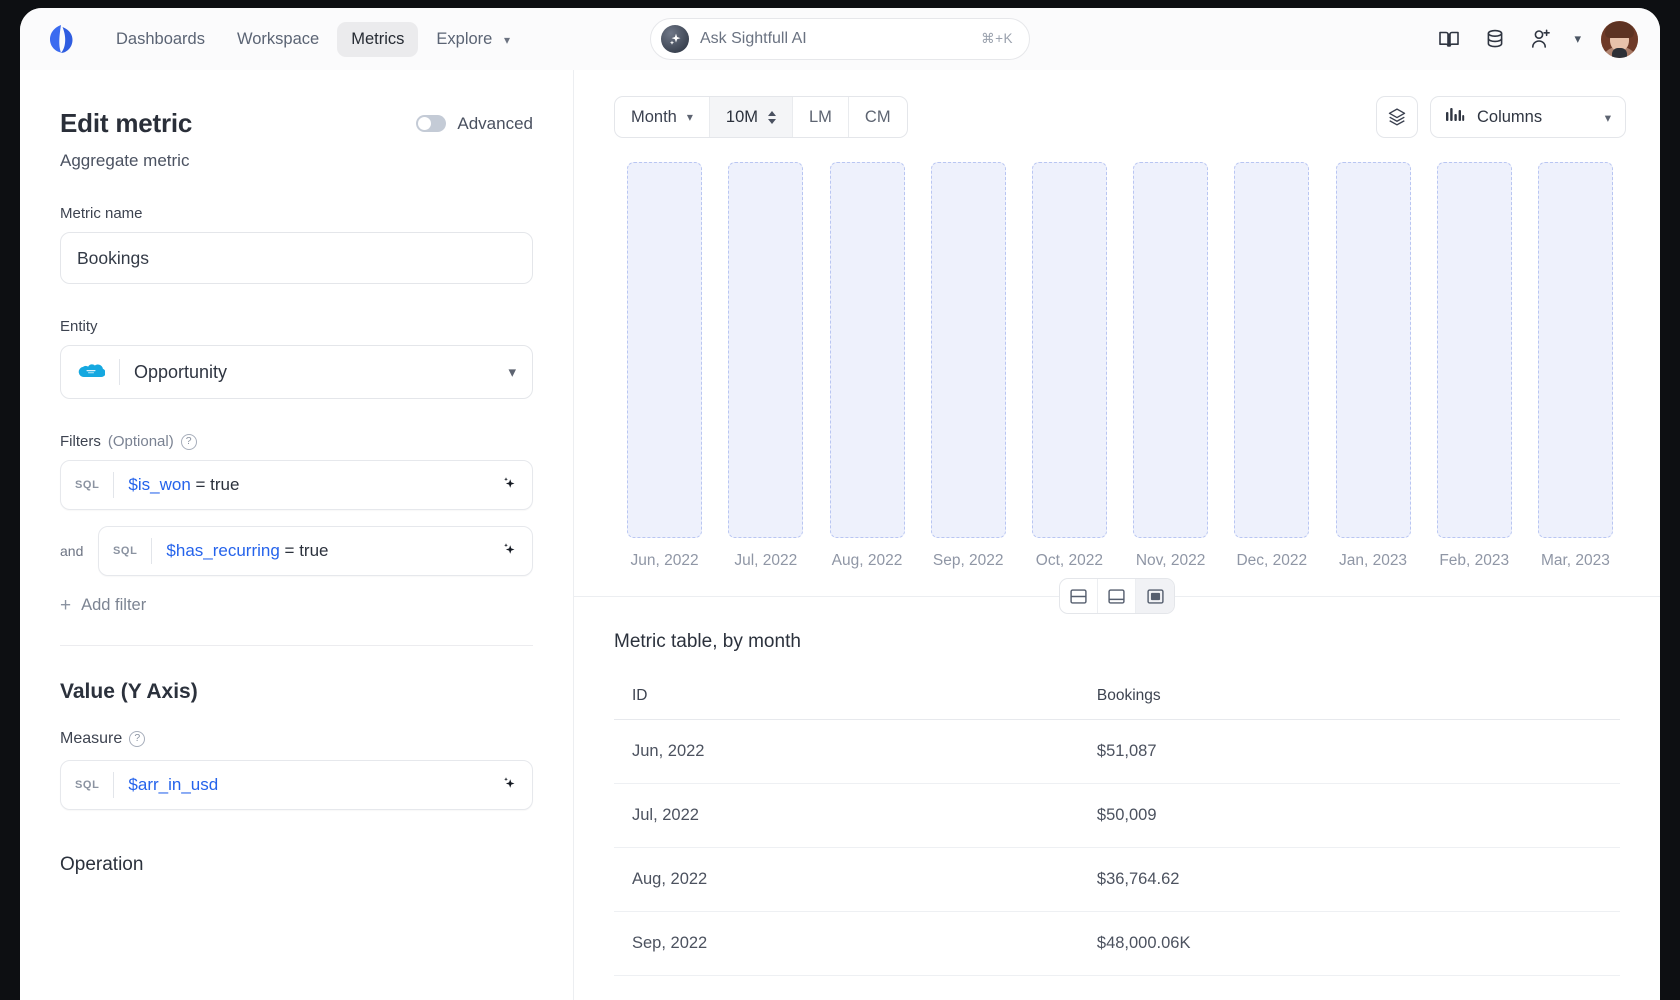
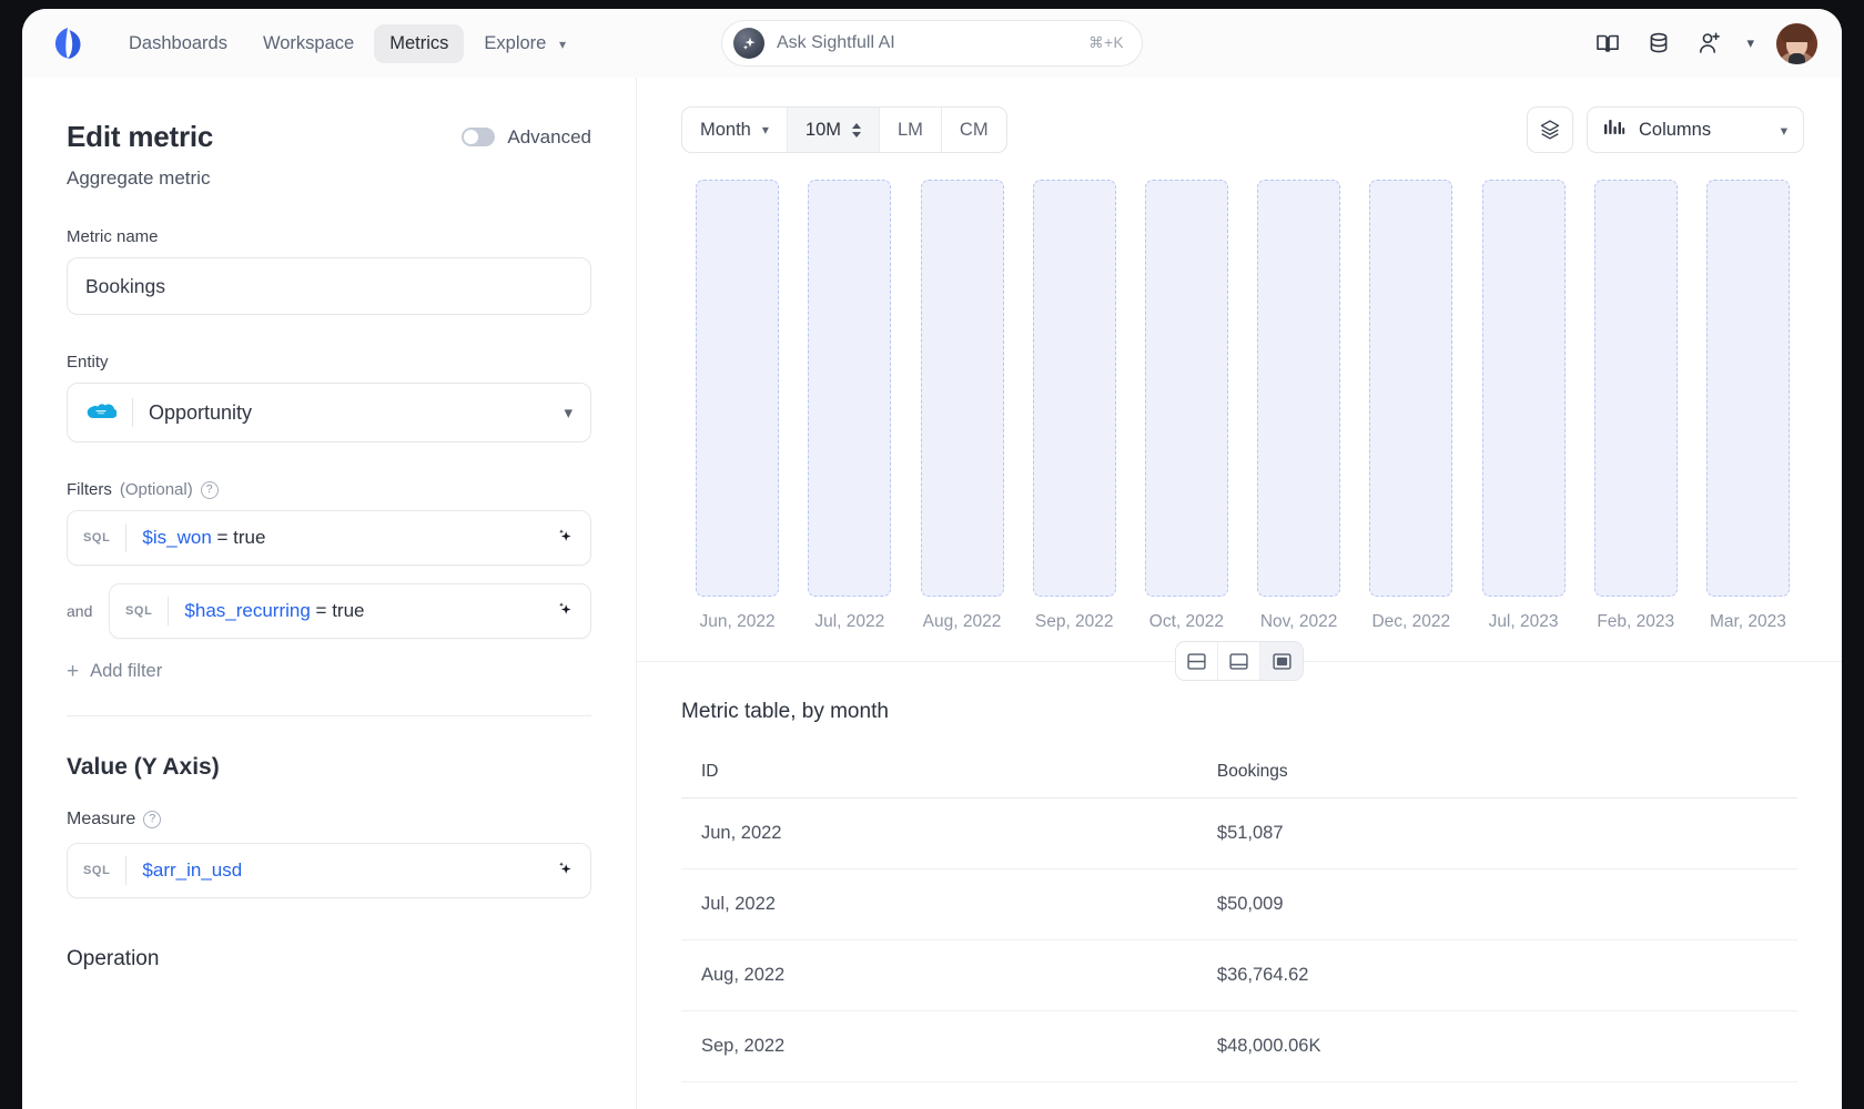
  Dashboards
  Workspace
  Metrics
  Explore ▾
  Ask Sightfull AI
  ⌘+K
  ▾
  Edit metric
  Advanced
  Aggregate metric
  Metric name
  Bookings
  Entity
  Opportunity
  ▾
  Filters
  (Optional)
  ?
  SQL
  $is_won = true
  and
  SQL
  $has_recurring = true
  +
  Add filter
  Value (Y Axis)
  Measure
  ?
  SQL
  $arr_in_usd
  Operation
  Month
  ▾
  10M
  LM
  CM
  Columns
  ▾
  Jun, 2022
  Jul, 2022
  Aug, 2022
  Sep, 2022
  Oct, 2022
  Nov, 2022
  Dec, 2022
- Jan, 2023
+ Jul, 2023
  Feb, 2023
  Mar, 2023
  Metric table, by month
  ID	Bookings
  Jun, 2022	$51,087
  Jul, 2022	$50,009
  Aug, 2022	$36,764.62
  Sep, 2022	$48,000.06K
